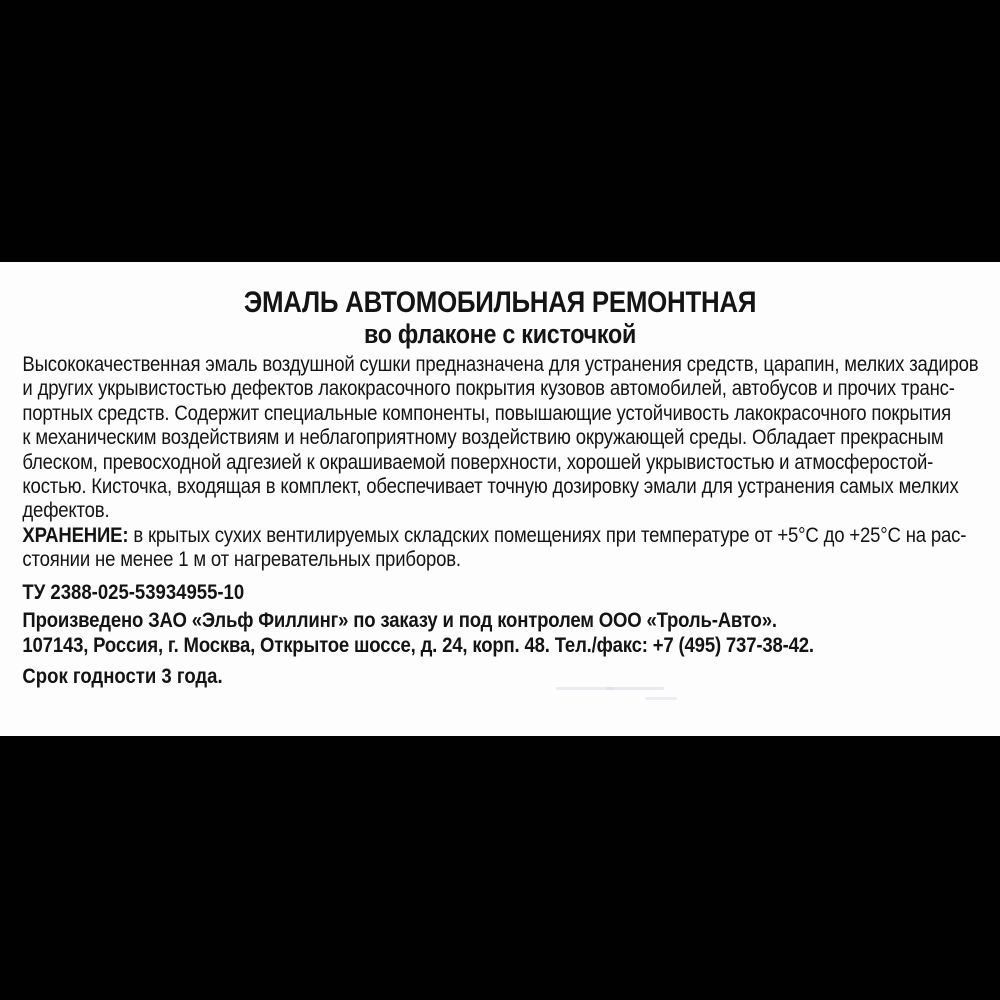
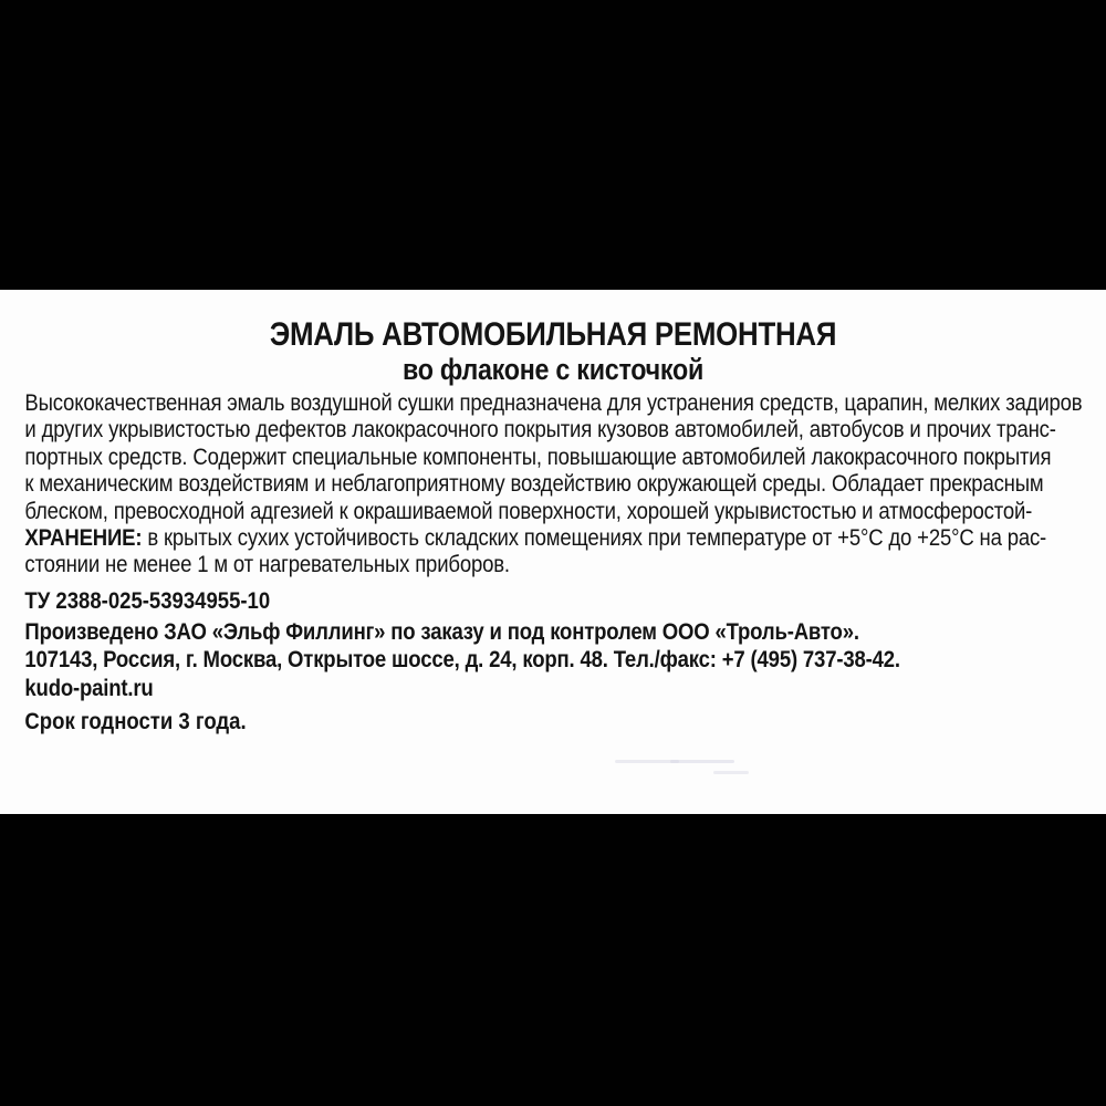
  ЭМАЛЬ АВТОМОБИЛЬНАЯ РЕМОНТНАЯ
  во флаконе с кисточкой
  Высококачественная эмаль воздушной сушки предназначена для устранения средств, царапин, мелких задиров
  и других укрывистостью дефектов лакокрасочного покрытия кузовов автомобилей, автобусов и прочих транс-
- портных средств. Содержит специальные компоненты, повышающие устойчивость лакокрасочного покрытия
+ портных средств. Содержит специальные компоненты, повышающие автомобилей лакокрасочного покрытия
  к механическим воздействиям и неблагоприятному воздействию окружающей среды. Обладает прекрасным
  блеском, превосходной адгезией к окрашиваемой поверхности, хорошей укрывистостью и атмосферостой-
- костью. Кисточка, входящая в комплект, обеспечивает точную дозировку эмали для устранения самых мелких
- дефектов.
- ХРАНЕНИЕ: в крытых сухих вентилируемых складских помещениях при температуре от +5°С до +25°С на рас-
+ ХРАНЕНИЕ: в крытых сухих устойчивость складских помещениях при температуре от +5°С до +25°С на рас-
  стоянии не менее 1 м от нагревательных приборов.
  ТУ 2388-025-53934955-10
  Произведено ЗАО «Эльф Филлинг» по заказу и под контролем ООО «Троль-Авто».
  107143, Россия, г. Москва, Открытое шоссе, д. 24, корп. 48. Тел./факс: +7 (495) 737-38-42.
+ kudo-paint.ru
  Срок годности 3 года.
